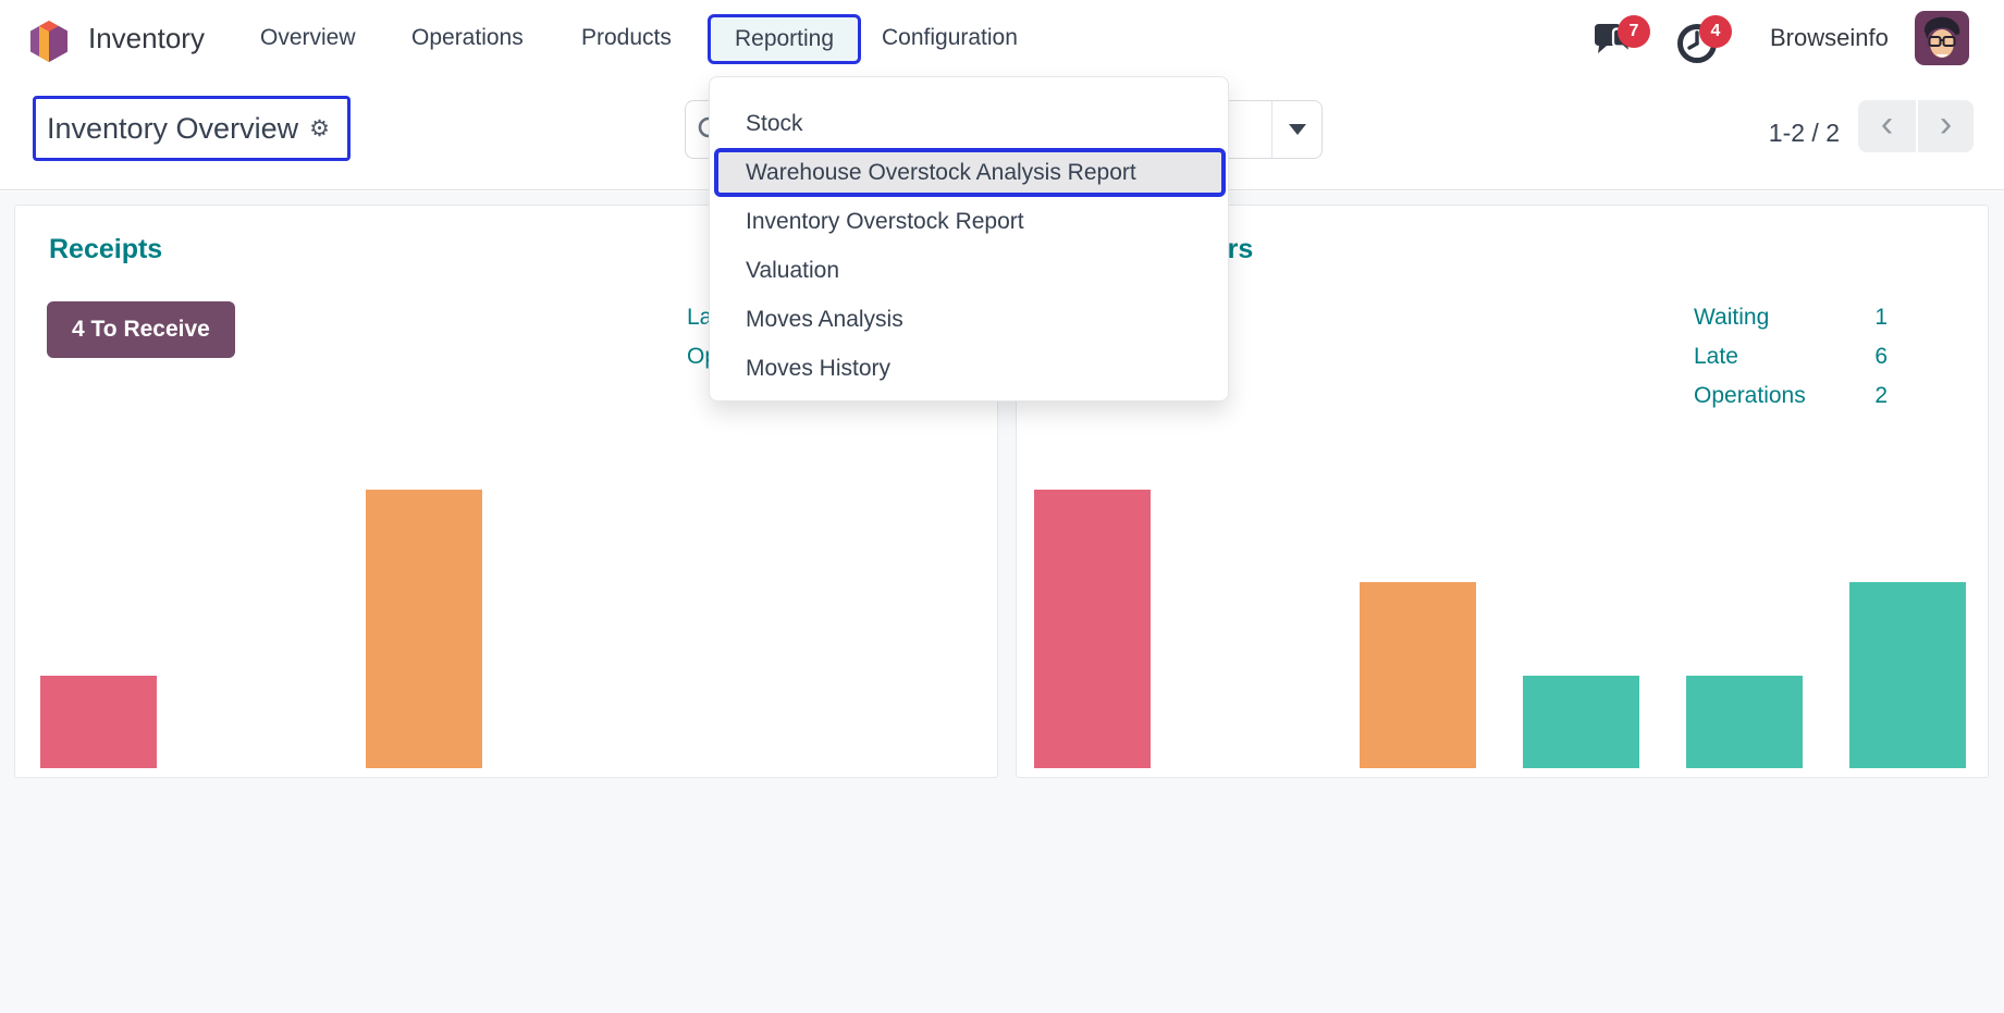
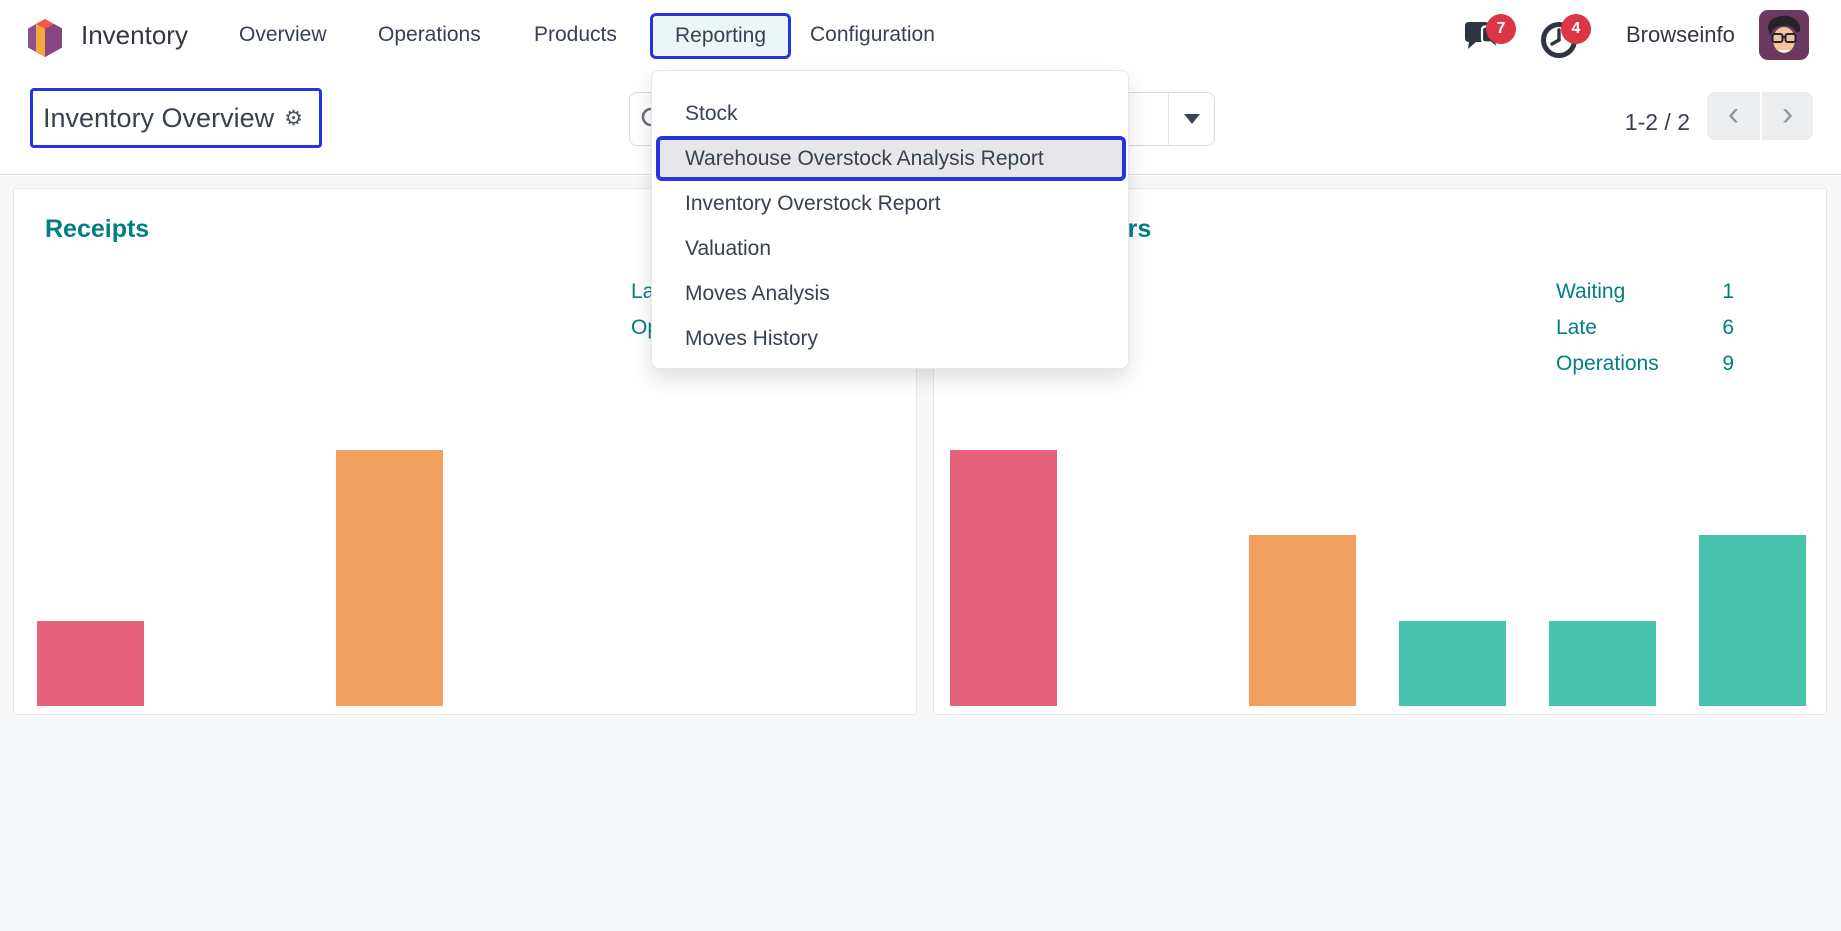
  Inventory
  Overview
  Operations
  Products
  Reporting
  Configuration
  7
  4
  Browseinfo
  Inventory Overview
  ⚙
  1-2 / 2
  ‹
  ›
  Receipts
- 4 To Receive
  Waiting
  1
  Late
  6
  Operations
- 2
+ 9
  Stock
  Warehouse Overstock Analysis Report
  Inventory Overstock Report
  Valuation
  Moves Analysis
  Moves History
